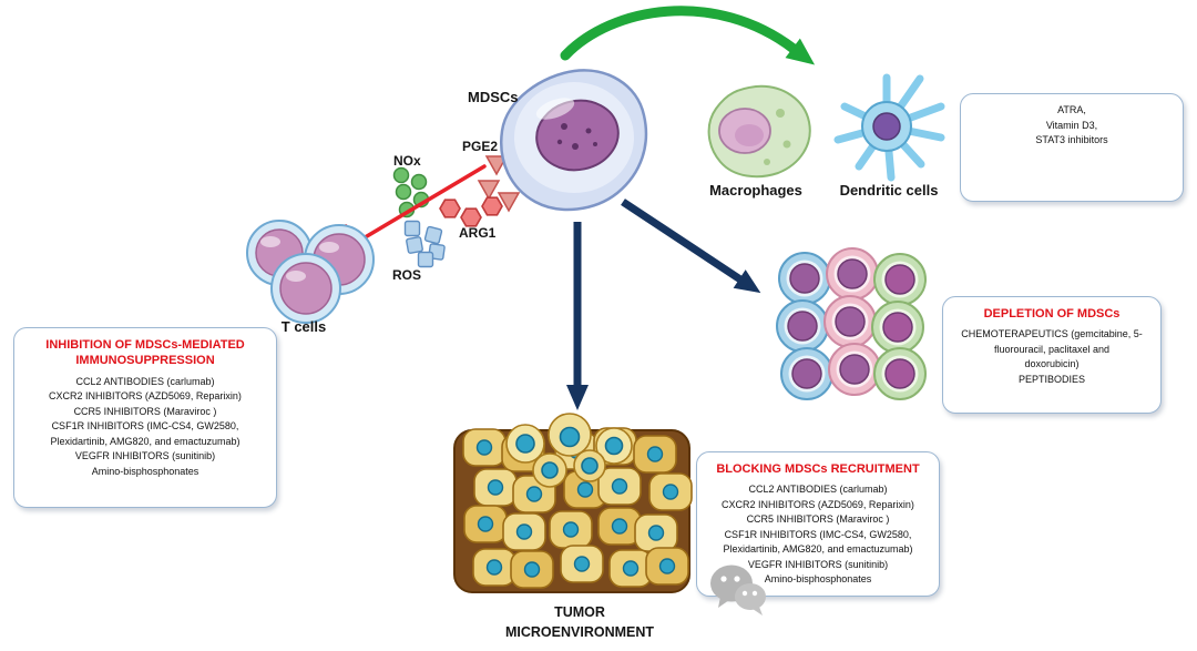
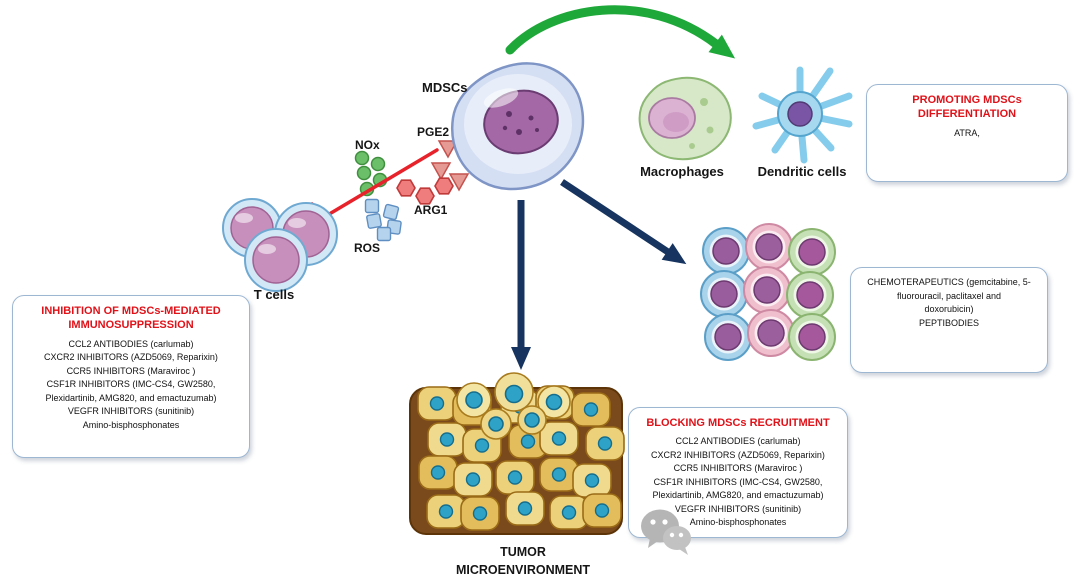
  MDSCs
  Macrophages
  Dendritic cells
  T cells
  NOx
  PGE2
  ARG1
  ROS
  TUMOR MICROENVIRONMENT
  INHIBITION OF MDSCs-MEDIATED IMMUNOSUPPRESSION
  CCL2 ANTIBODIES (carlumab)
  CXCR2 INHIBITORS (AZD5069, Reparixin)
  CCR5 INHIBITORS (Maraviroc )
  CSF1R INHIBITORS (IMC-CS4, GW2580,
  Plexidartinib, AMG820, and emactuzumab)
  VEGFR INHIBITORS (sunitinib)
  Amino-bisphosphonates
+ PROMOTING MDSCs DIFFERENTIATION
  ATRA,
- Vitamin D3,
- STAT3 inhibitors
- DEPLETION OF MDSCs
  CHEMOTERAPEUTICS (gemcitabine, 5-
  fluorouracil, paclitaxel and
  doxorubicin)
  PEPTIBODIES
  BLOCKING MDSCs RECRUITMENT
  CCL2 ANTIBODIES (carlumab)
  CXCR2 INHIBITORS (AZD5069, Reparixin)
  CCR5 INHIBITORS (Maraviroc )
  CSF1R INHIBITORS (IMC-CS4, GW2580,
  Plexidartinib, AMG820, and emactuzumab)
  VEGFR INHIBITORS (sunitinib)
  Amino-bisphosphonates
